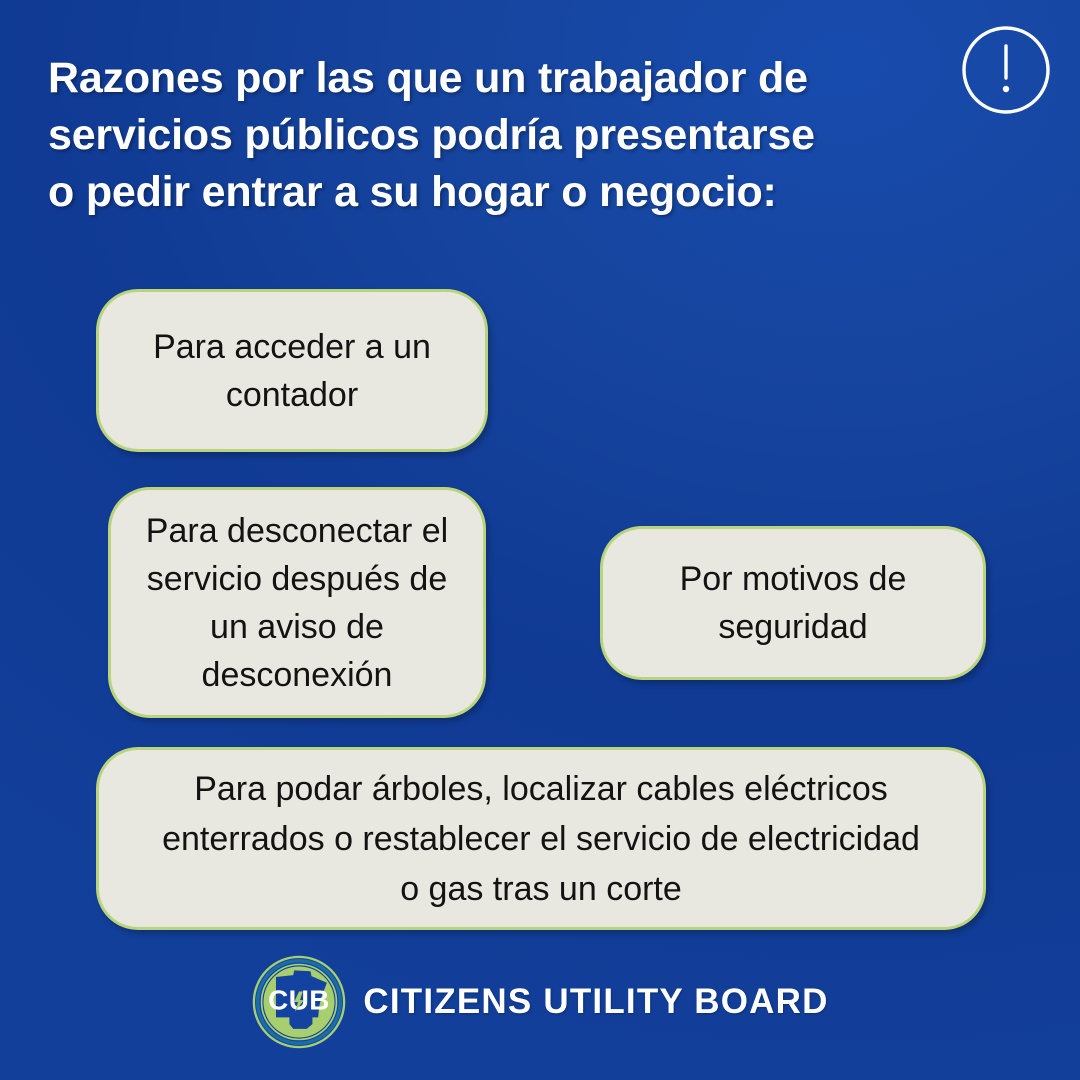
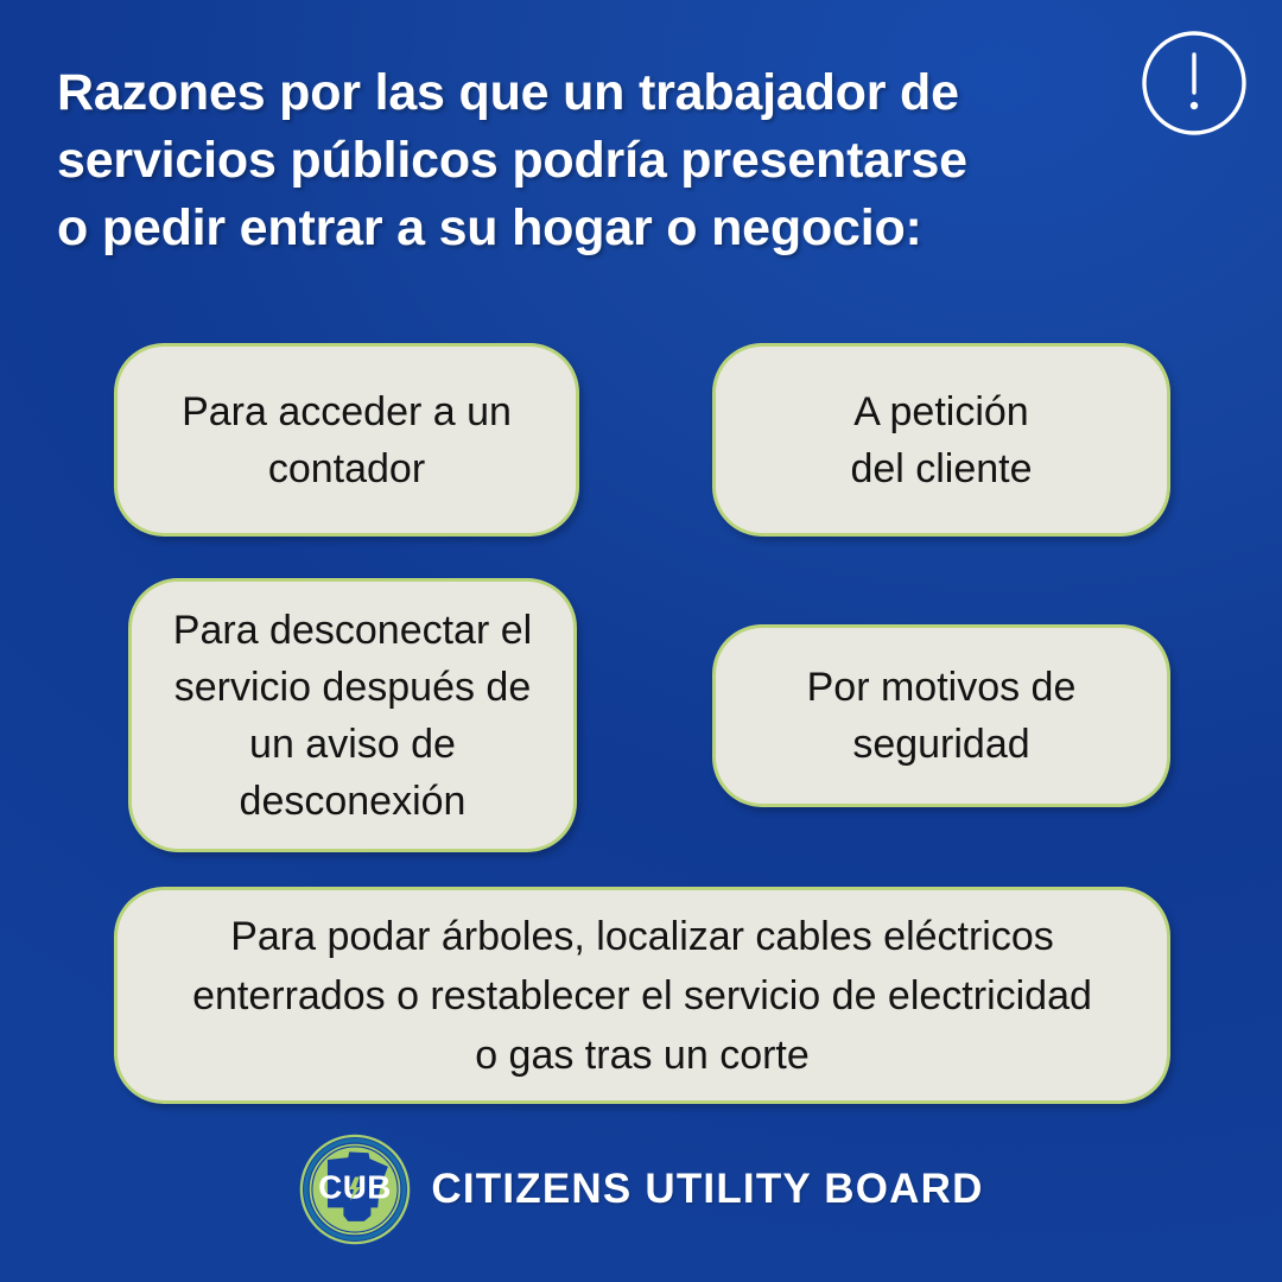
  Razones por las que un trabajador de
  servicios públicos podría presentarse
  o pedir entrar a su hogar o negocio:
  Para acceder a un
  contador
+ A petición
+ del cliente
  Para desconectar el
  servicio después de
  un aviso de
  desconexión
  Por motivos de
  seguridad
  Para podar árboles, localizar cables eléctricos
  enterrados o restablecer el servicio de electricidad
  o gas tras un corte
  CITIZENS UTILITY BOARD
